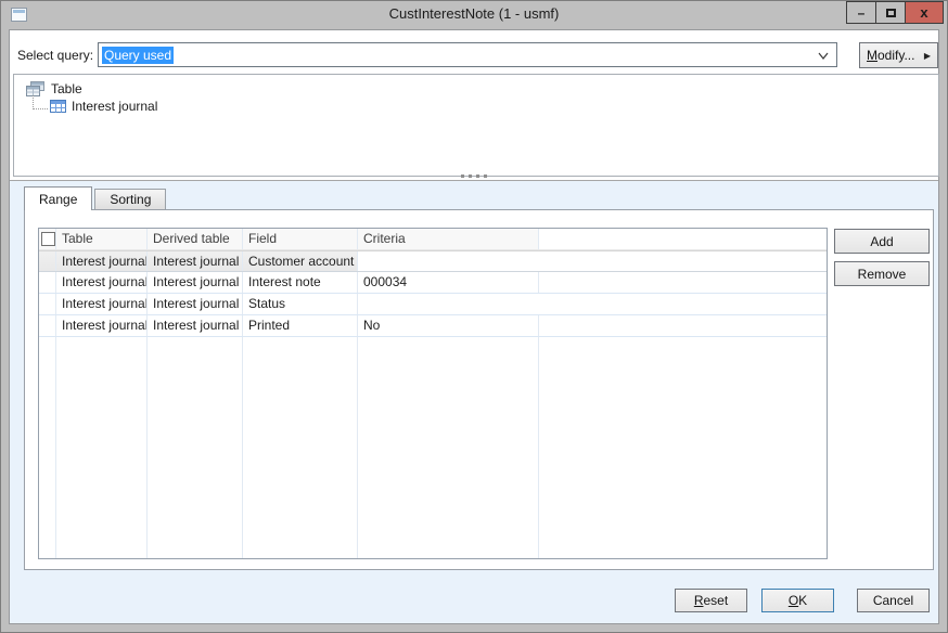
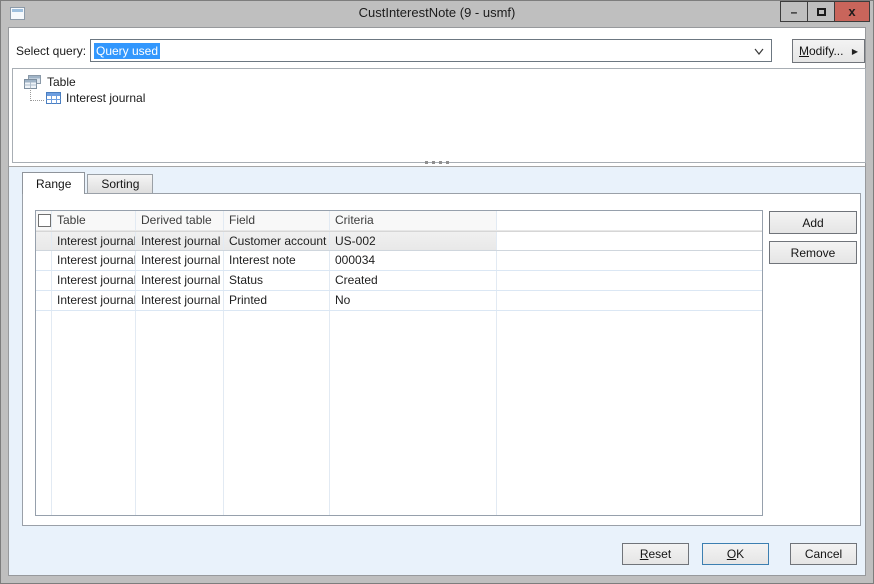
- CustInterestNote (1 - usmf)
+ CustInterestNote (9 - usmf)
  –
  x
  Select query:
  Query used
  Modify...
  ▶
  Table
  Interest journal
  Range
  Sorting
  Table
  Derived table
  Field
  Criteria
  Interest journa
  Interest journal
  Customer account
+ US-002
  Interest journal
  Interest journal
  Interest note
  000034
  Interest journal
  Interest journal
  Status
+ Created
  Interest journal
  Interest journal
  Printed
  No
  Add
  Remove
  Reset
  OK
  Cancel
